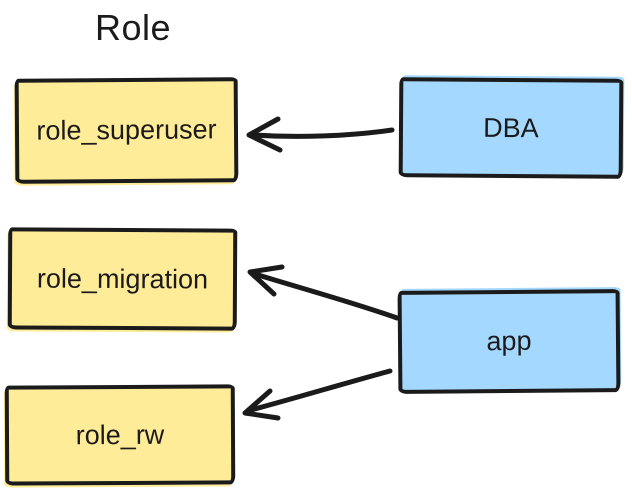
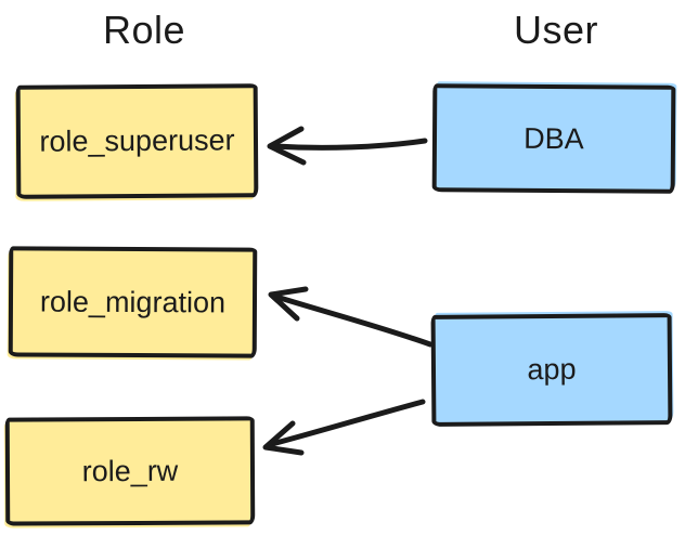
  Role
+ User
  role_superuser
  DBA
  role_migration
  app
  role_rw
